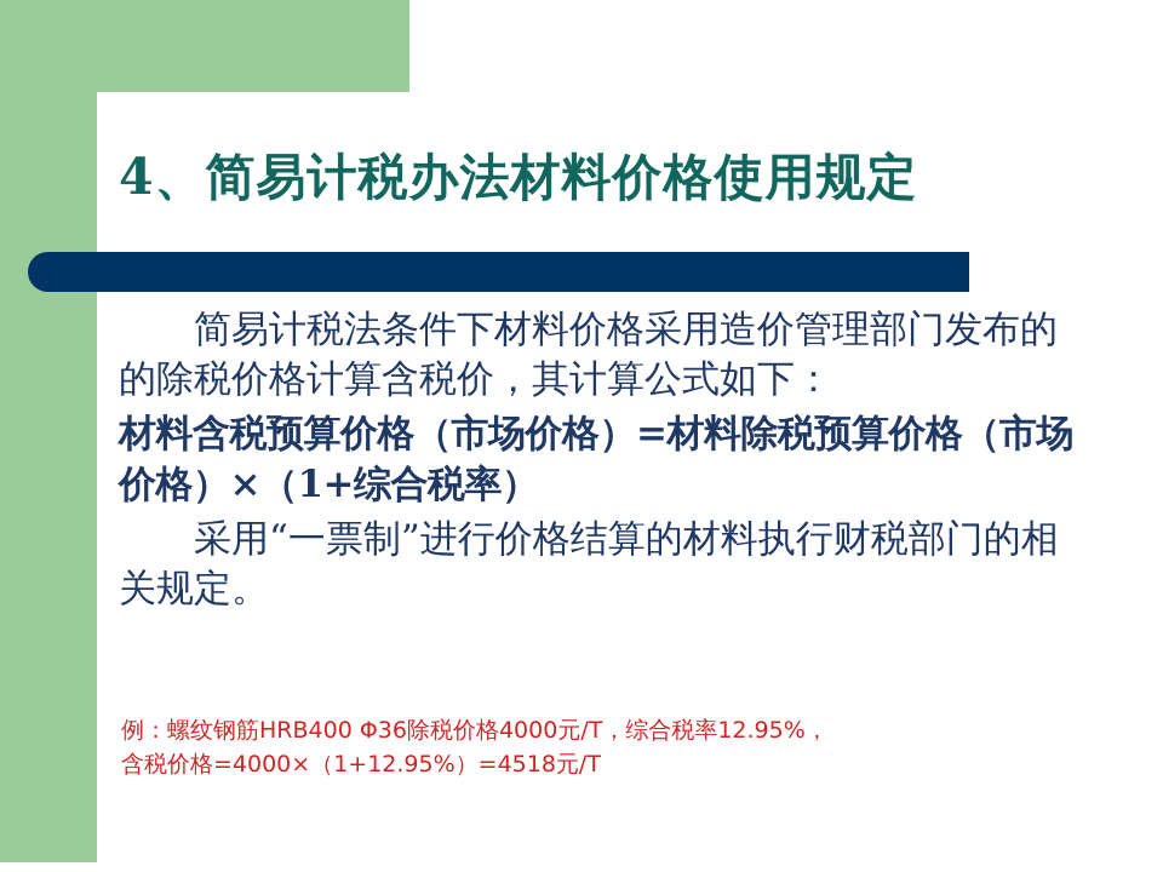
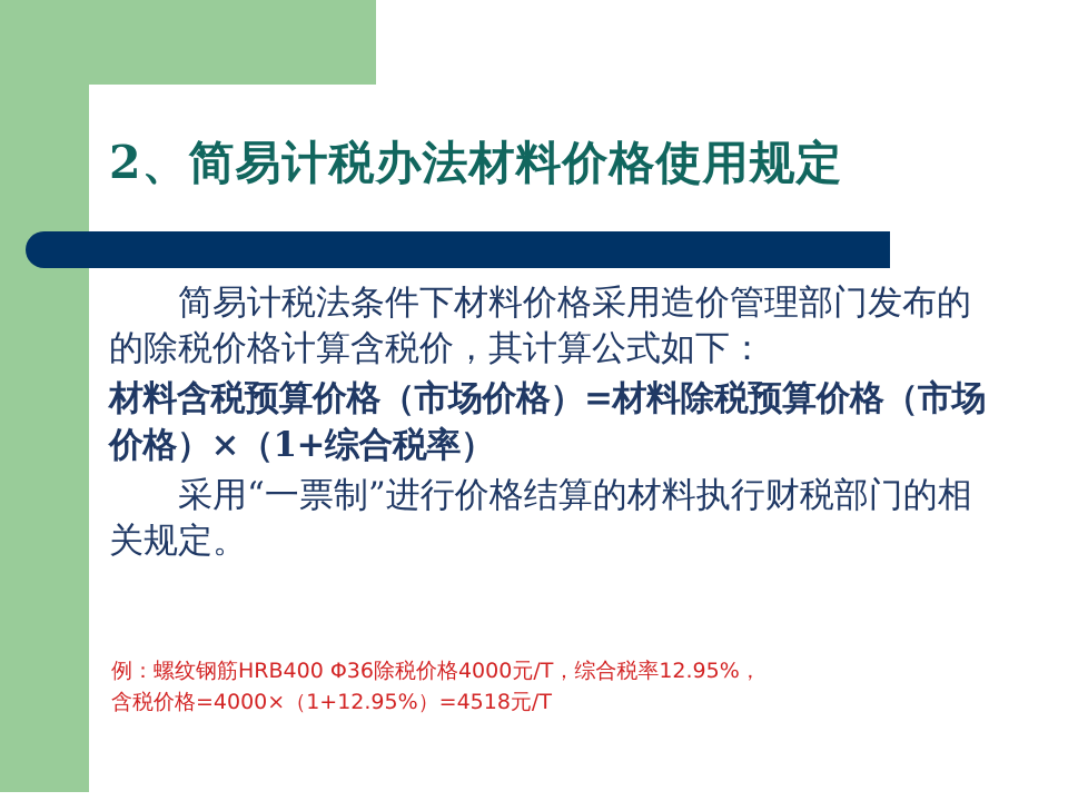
- 4、简易计税办法材料价格使用规定
+ 2、简易计税办法材料价格使用规定
  简易计税法条件下材料价格采用造价管理部门发布的的除税价格计算含税价，其计算公式如下：
  材料含税预算价格（市场价格）=材料除税预算价格（市场价格）×（1+综合税率）
  采用“一票制”进行价格结算的材料执行财税部门的相关规定。
  例：螺纹钢筋HRB400 Φ36除税价格4000元/T，综合税率12.95%，
  含税价格=4000×（1+12.95%）=4518元/T
